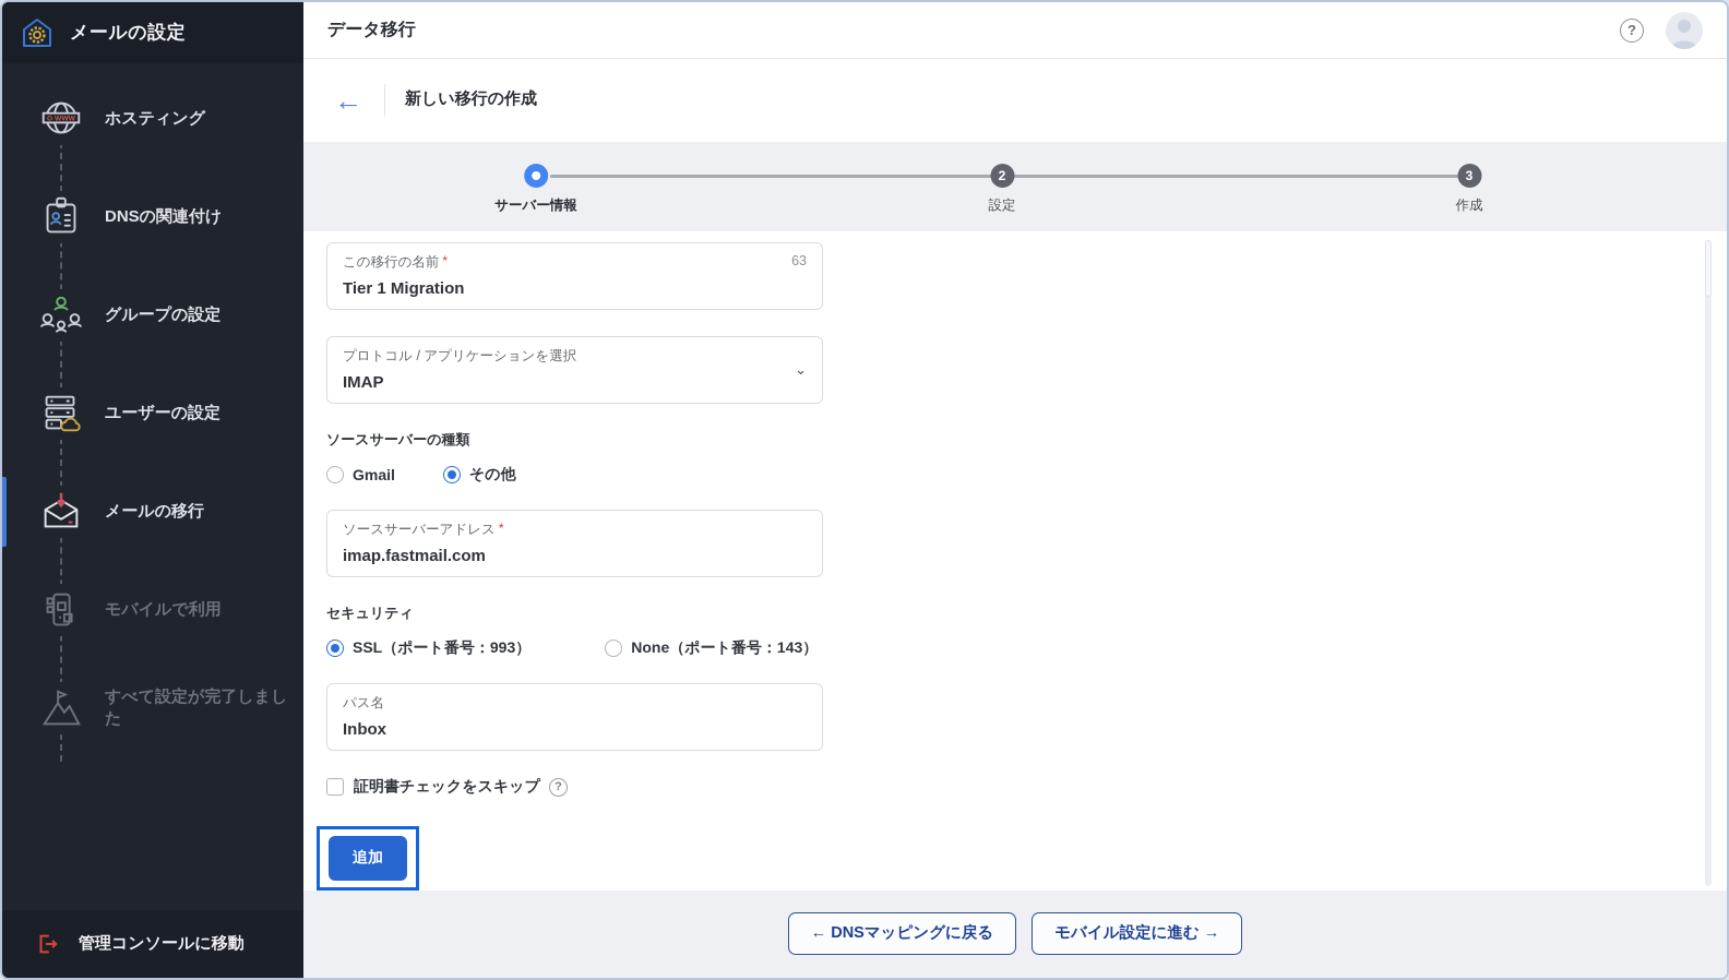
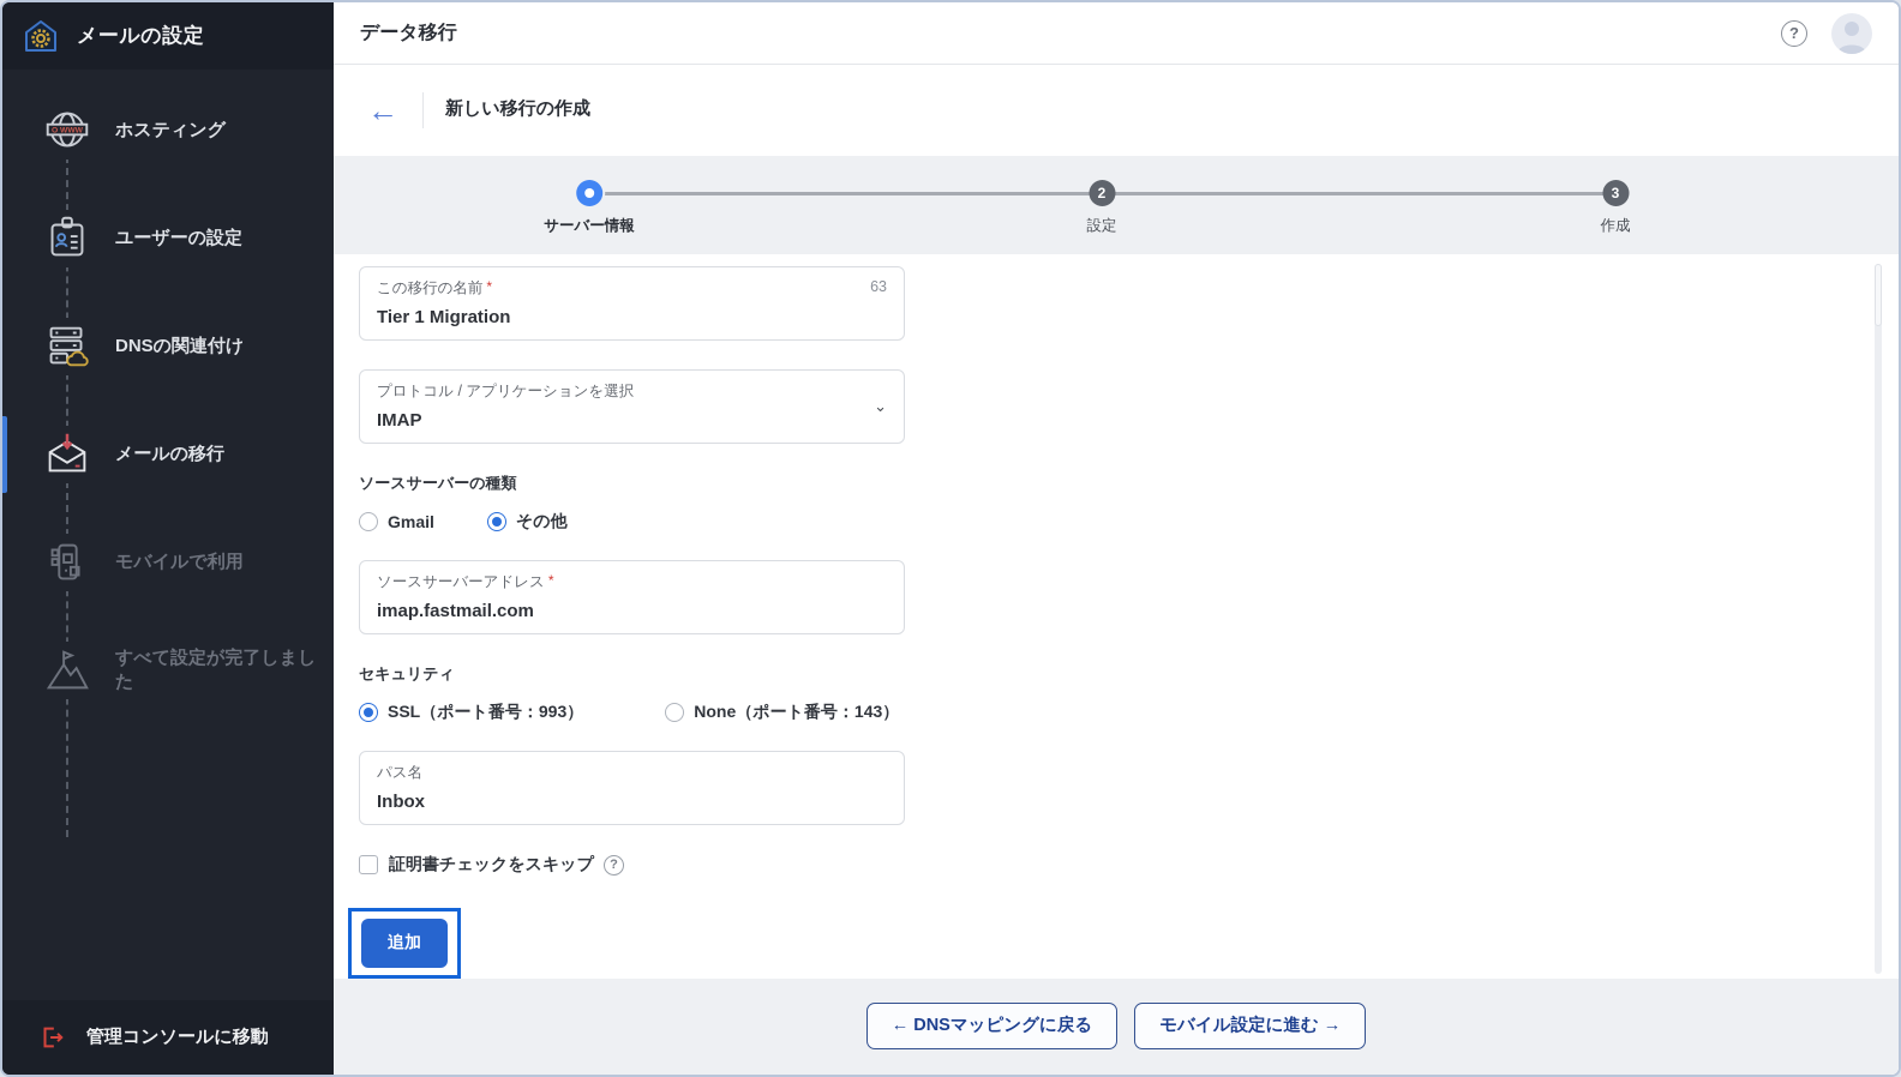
  メールの設定
  ホスティング
- DNSの関連付け
+ ユーザーの設定
- グループの設定
- ユーザーの設定
+ DNSの関連付け
  メールの移行
  モバイルで利用
  すべて設定が完了しました
  管理コンソールに移動
  データ移行
  ?
  ←
  新しい移行の作成
  サーバー情報
  2
  設定
  3
  作成
  この移行の名前
  *
  63
  Tier 1 Migration
  プロトコル / アプリケーションを選択
  IMAP
  ⌄
  ソースサーバーの種類
  Gmail
  その他
  ソースサーバーアドレス
  *
  imap.fastmail.com
  セキュリティ
  SSL（ポート番号：993）
  None（ポート番号：143）
  パス名
  Inbox
  証明書チェックをスキップ
  ?
  追加
  ← DNSマッピングに戻る
  モバイル設定に進む →
